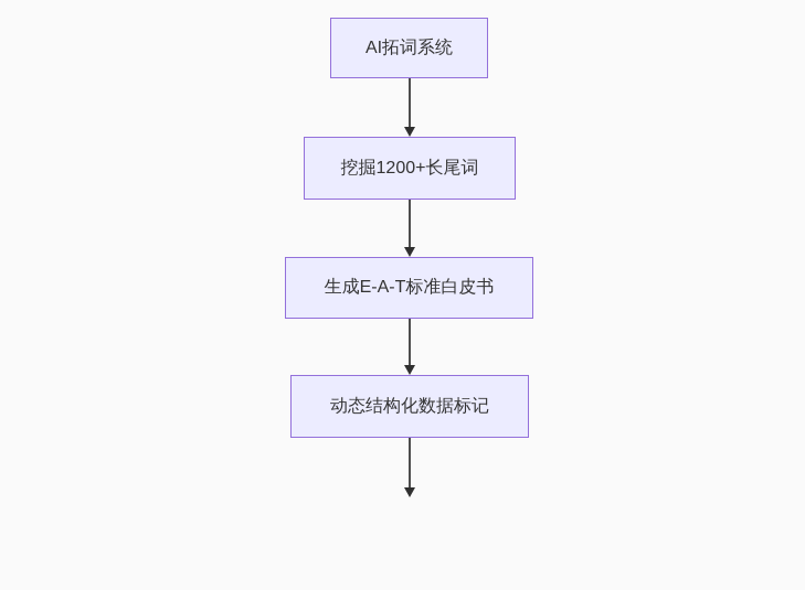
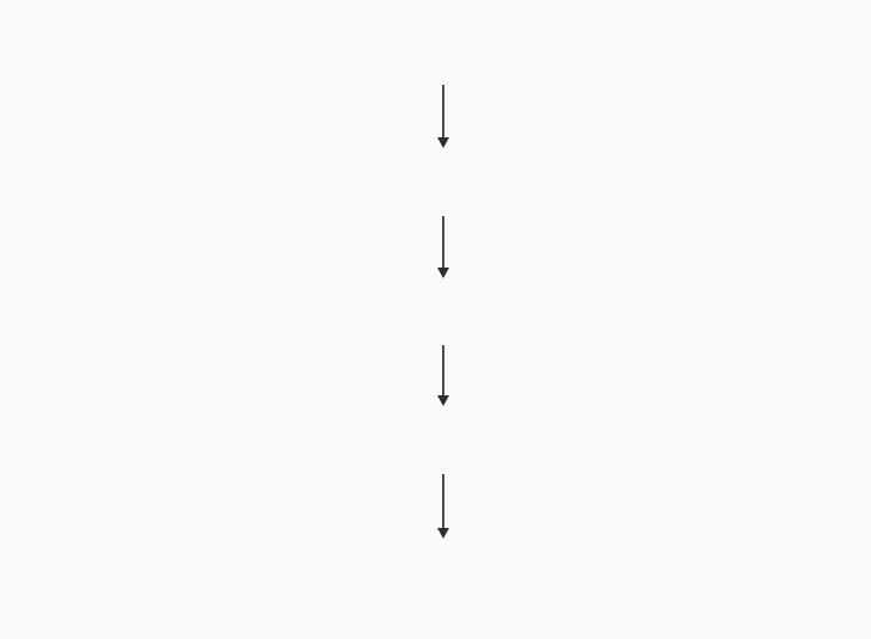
- AI拓词系统
- 挖掘1200+长尾词
- 生成E-A-T标准白皮书
- 动态结构化数据标记
